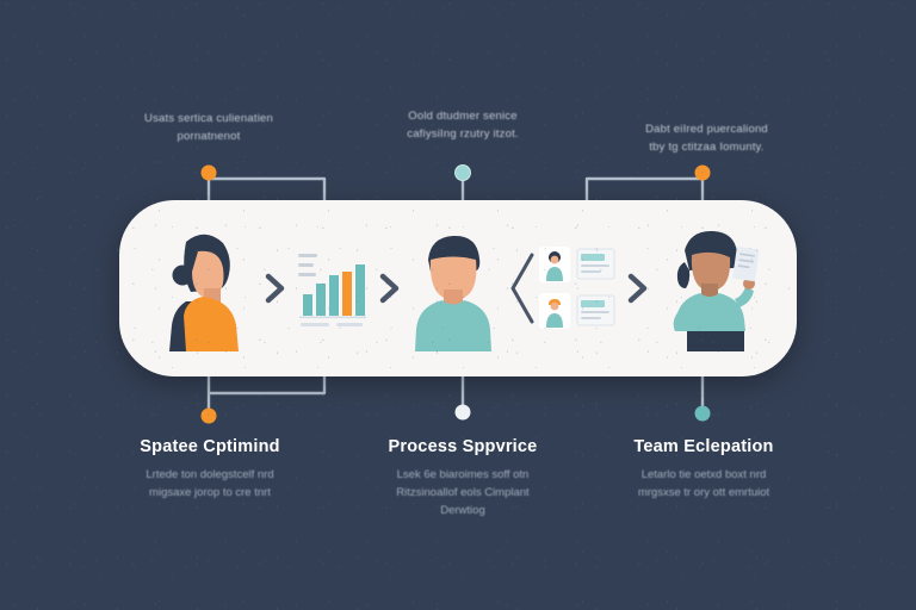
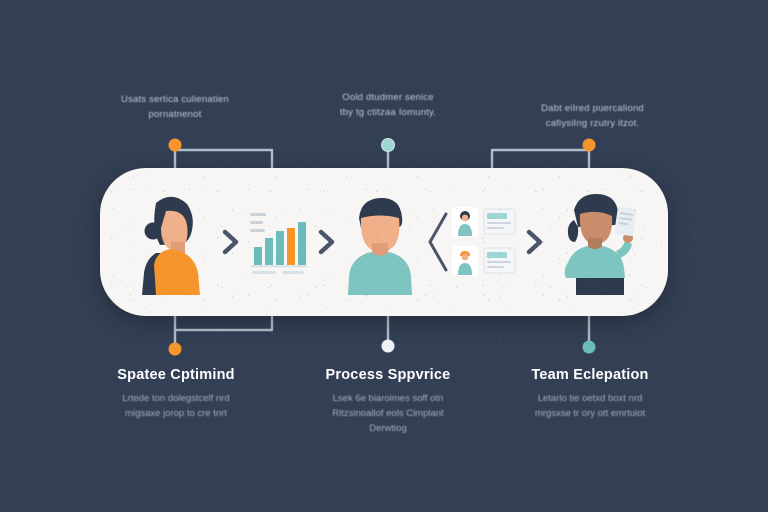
  Usats sertica culienatien
  pornatnenot
  Oold dtudmer senice
- cafiysiIng rzutry itzot.
+ tby tg ctitzaa Iomunty.
  Dabt eiIred puercaliond
- tby tg ctitzaa Iomunty.
+ cafiysiIng rzutry itzot.
  Spatee Cptimind
  Lrtede ton dolegstcelf nrd
  migsaxe jorop to cre tnrt
  Process Sppvrice
  Lsek 6e biaroimes soff otn
  Ritzsinoallof eols Cimplant
  Derwtiog
  Team Eclepation
  Letarlo tie oetxd boxt nrd
  mrgsxse tr ory ott emrtuiot
